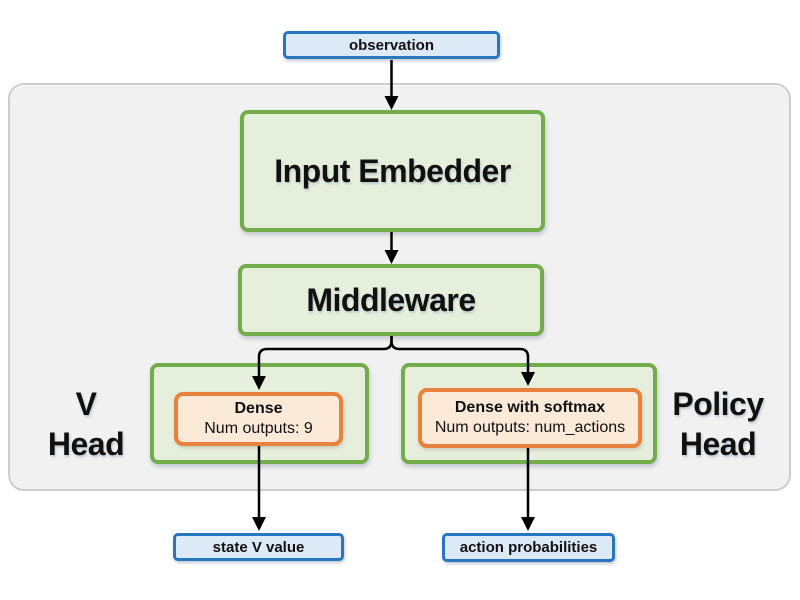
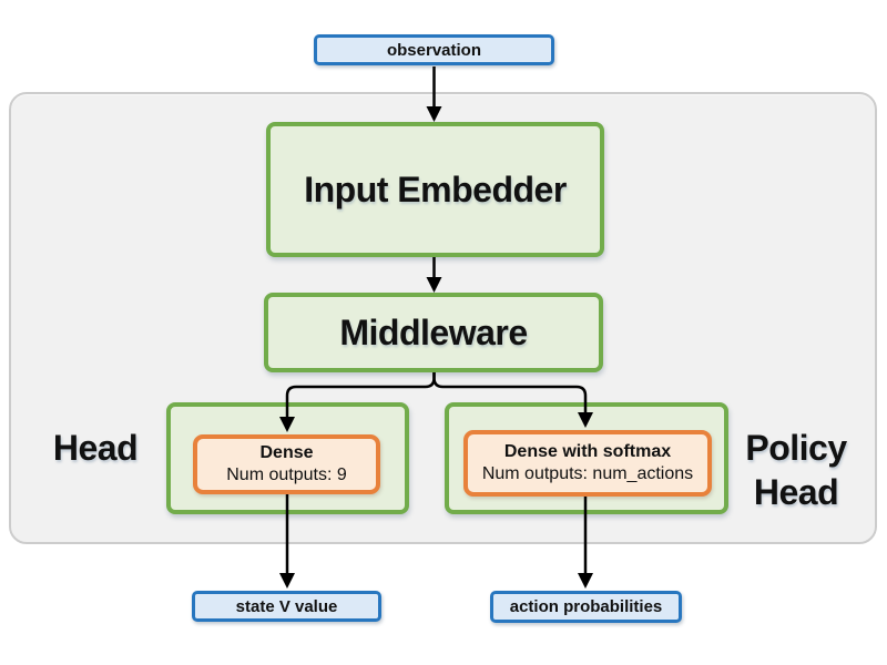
  observation
  Input Embedder
  Middleware
- V
  Head
  Dense
  Num outputs: 9
  Dense with softmax
  Num outputs: num_actions
  Policy
  Head
  state V value
  action probabilities
